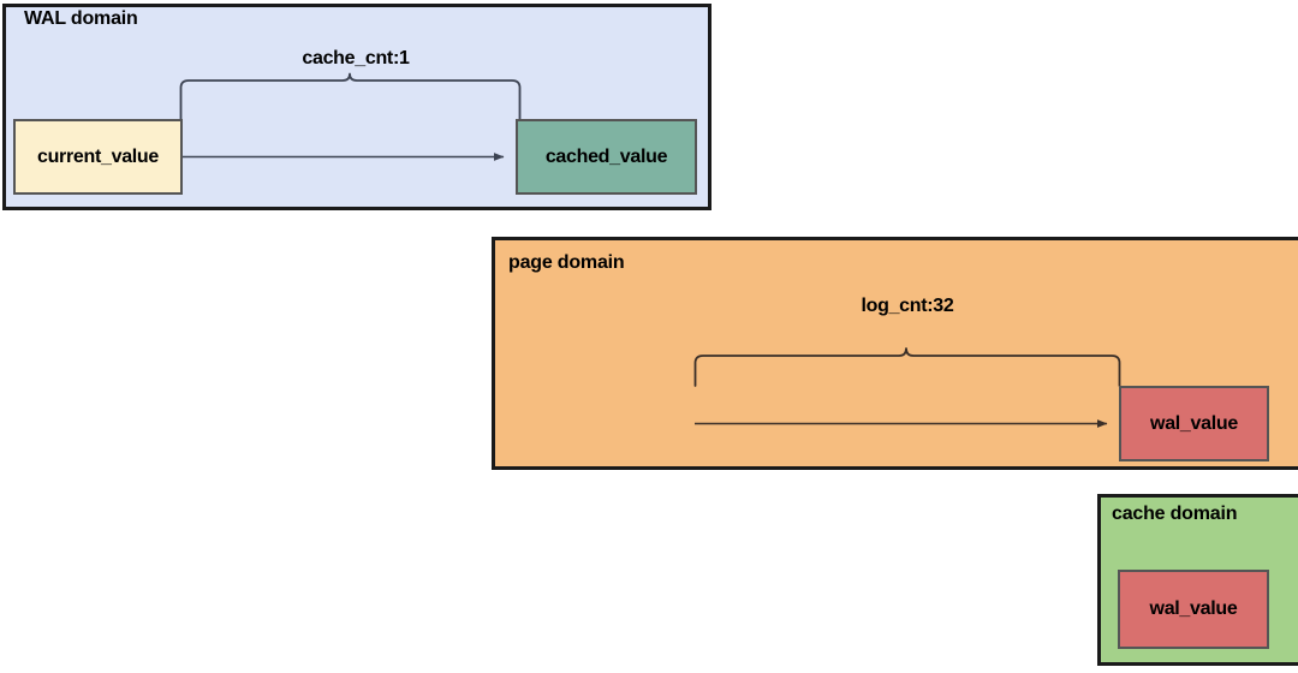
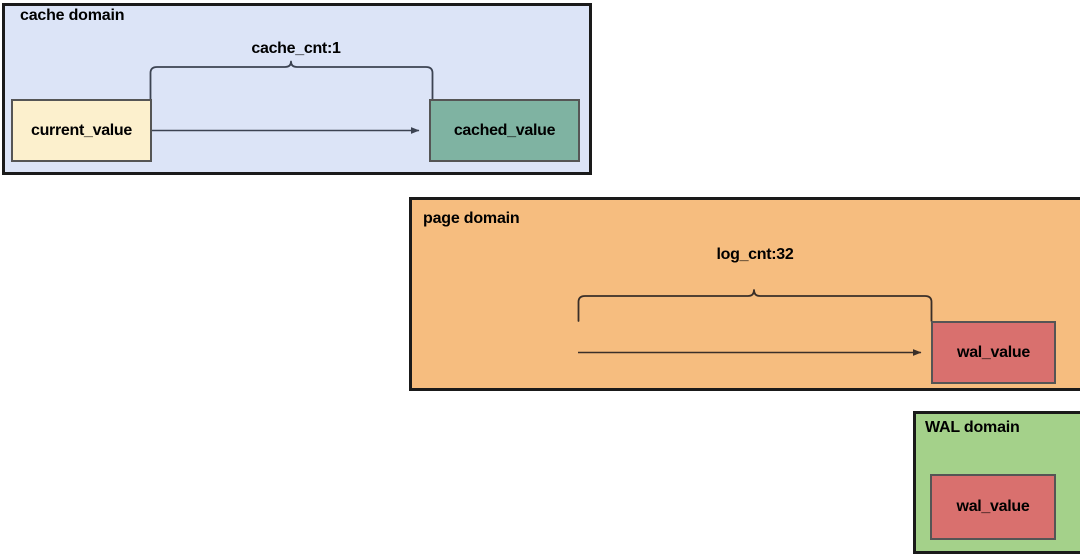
- WAL domain
+ cache domain
  page domain
- cache domain
+ WAL domain
  current_value
  cached_value
  wal_value
  wal_value
  cache_cnt:1
  log_cnt:32
